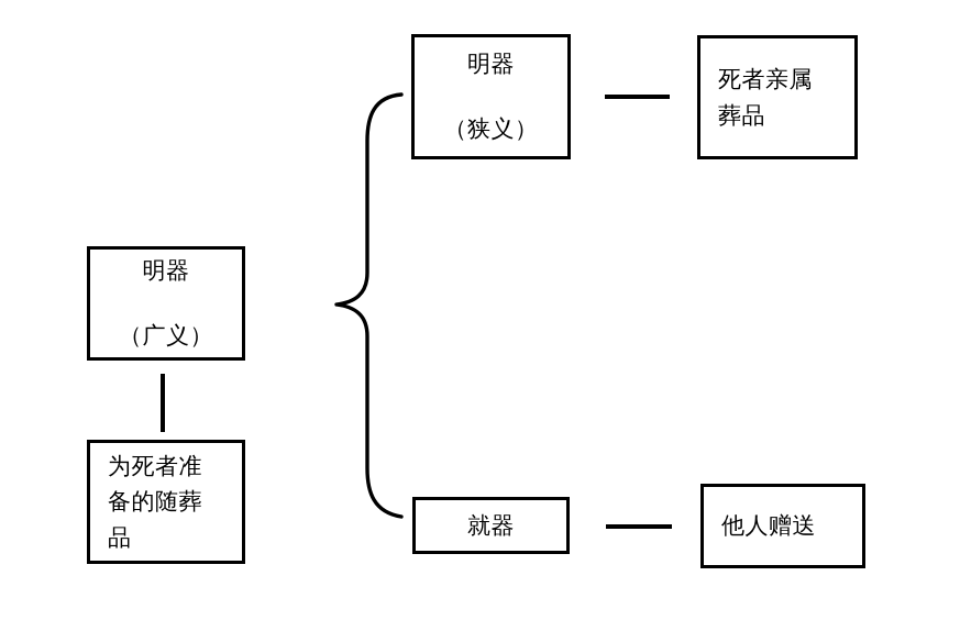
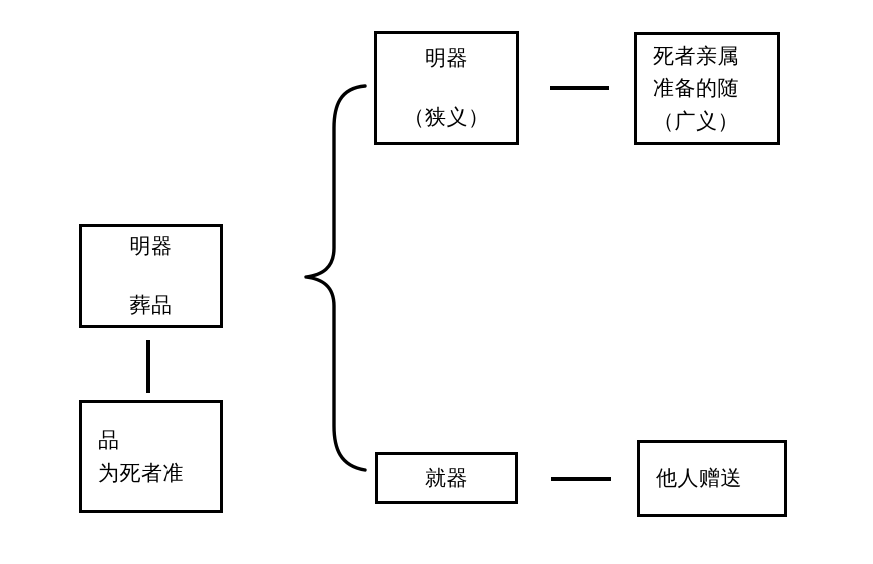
  明器
- （广义）
+ 葬品
- 为死者准
+ 品
- 备的随葬
- 品
+ 为死者准
  明器
  （狭义）
  就器
  死者亲属
+ 准备的随
- 葬品
+ （广义）
  他人赠送
